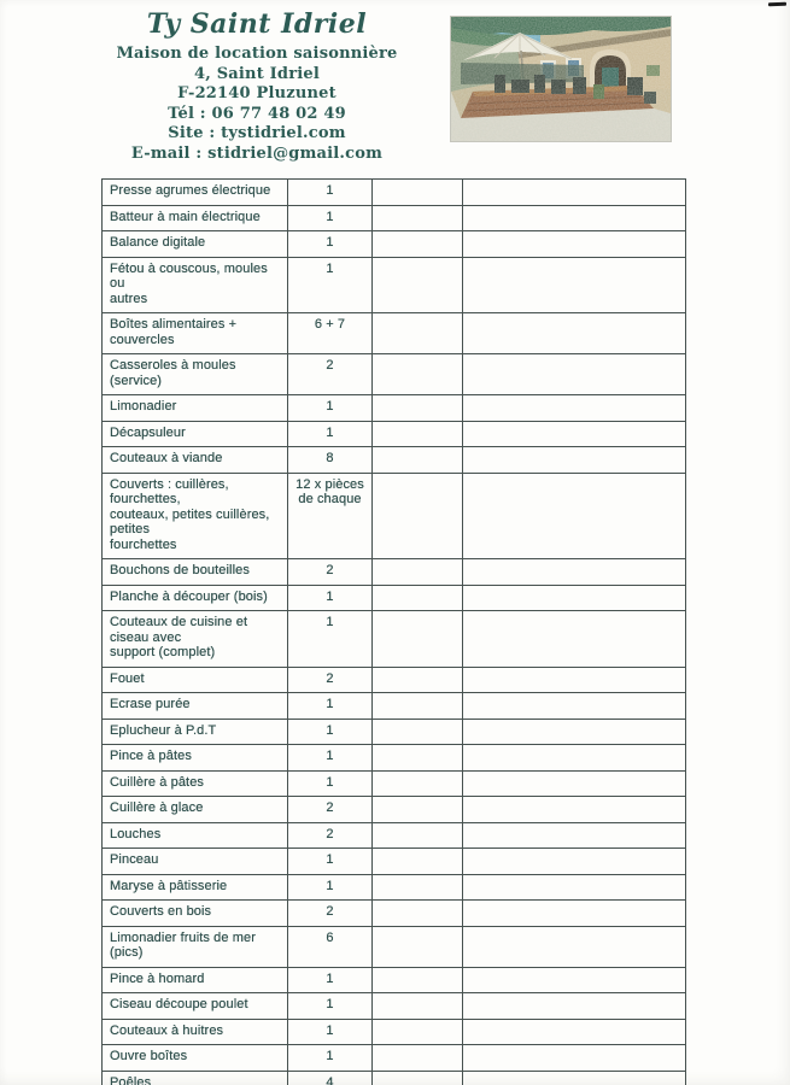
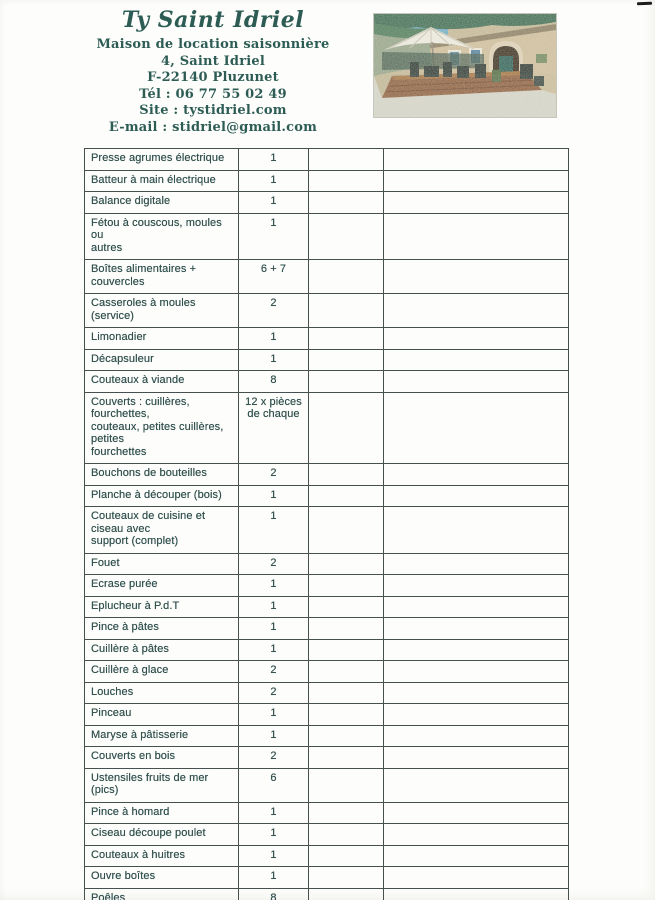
  Ty Saint Idriel
  Maison de location saisonnière
  4, Saint Idriel
  F-22140 Pluzunet
- Tél : 06 77 48 02 49
+ Tél : 06 77 55 02 49
  Site : tystidriel.com
  E-mail : stidriel@gmail.com
  Presse agrumes électrique	1
  Batteur à main électrique	1
  Balance digitale	1
  Fétou à couscous, moules ou autres	1
  Boîtes alimentaires + couvercles	6 + 7
  Casseroles à moules (service)	2
  Limonadier	1
  Décapsuleur	1
  Couteaux à viande	8
  Couverts : cuillères, fourchettes, couteaux, petites cuillères, petites fourchettes	12 x pièces de chaque
  Bouchons de bouteilles	2
  Planche à découper (bois)	1
  Couteaux de cuisine et ciseau avec support (complet)	1
  Fouet	2
  Ecrase purée	1
  Eplucheur à P.d.T	1
  Pince à pâtes	1
  Cuillère à pâtes	1
  Cuillère à glace	2
  Louches	2
  Pinceau	1
  Maryse à pâtisserie	1
  Couverts en bois	2
- Limonadier fruits de mer (pics)	6
+ Ustensiles fruits de mer (pics)	6
  Pince à homard	1
  Ciseau découpe poulet	1
  Couteaux à huitres	1
  Ouvre boîtes	1
- Poêles	4
+ Poêles	8
